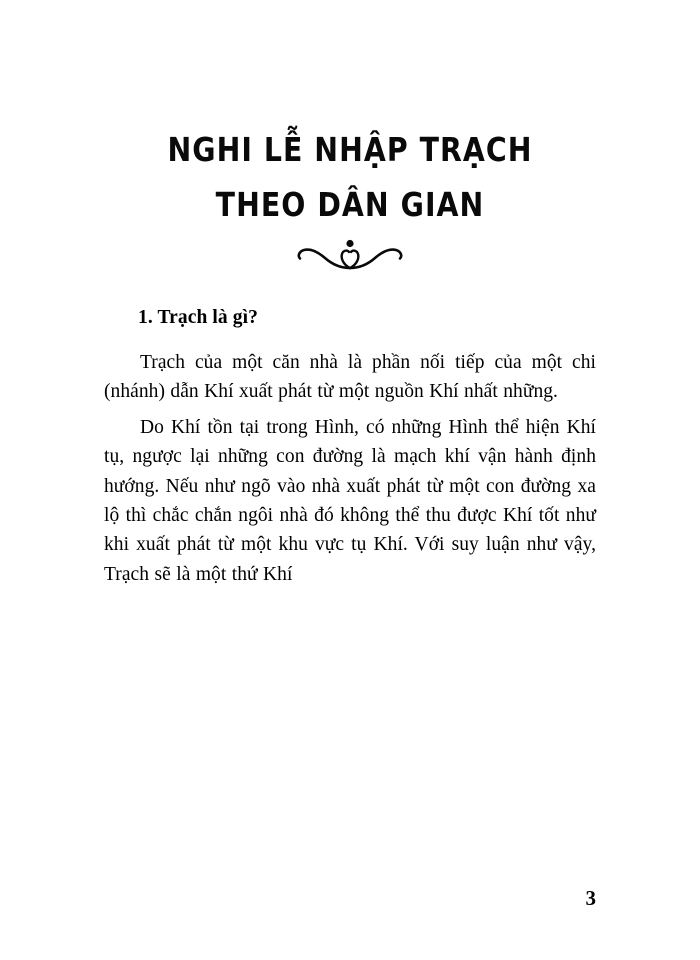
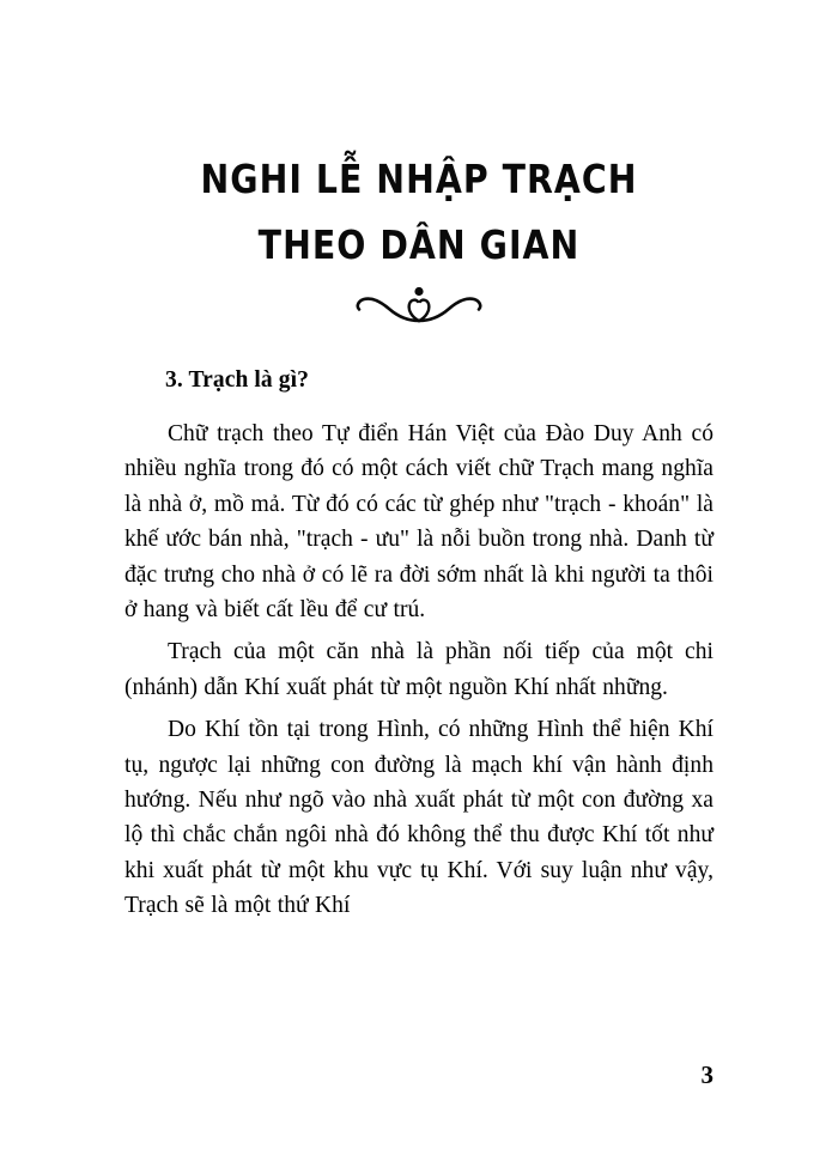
  NGHI LỄ NHẬP TRẠCH
  THEO DÂN GIAN
- 1. Trạch là gì?
+ 3. Trạch là gì?
+ Chữ trạch theo Tự điển Hán Việt của Đào Duy Anh có nhiều nghĩa trong đó có một cách viết chữ Trạch mang nghĩa là nhà ở, mồ mả. Từ đó có các từ ghép như "trạch - khoán" là khế ước bán nhà, "trạch - ưu" là nỗi buồn trong nhà. Danh từ đặc trưng cho nhà ở có lẽ ra đời sớm nhất là khi người ta thôi ở hang và biết cất lều để cư trú.
  Trạch của một căn nhà là phần nối tiếp của một chi (nhánh) dẫn Khí xuất phát từ một nguồn Khí nhất những.
  Do Khí tồn tại trong Hình, có những Hình thể hiện Khí tụ, ngược lại những con đường là mạch khí vận hành định hướng. Nếu như ngõ vào nhà xuất phát từ một con đường xa lộ thì chắc chắn ngôi nhà đó không thể thu được Khí tốt như khi xuất phát từ một khu vực tụ Khí. Với suy luận như vậy, Trạch sẽ là một thứ Khí
  3
